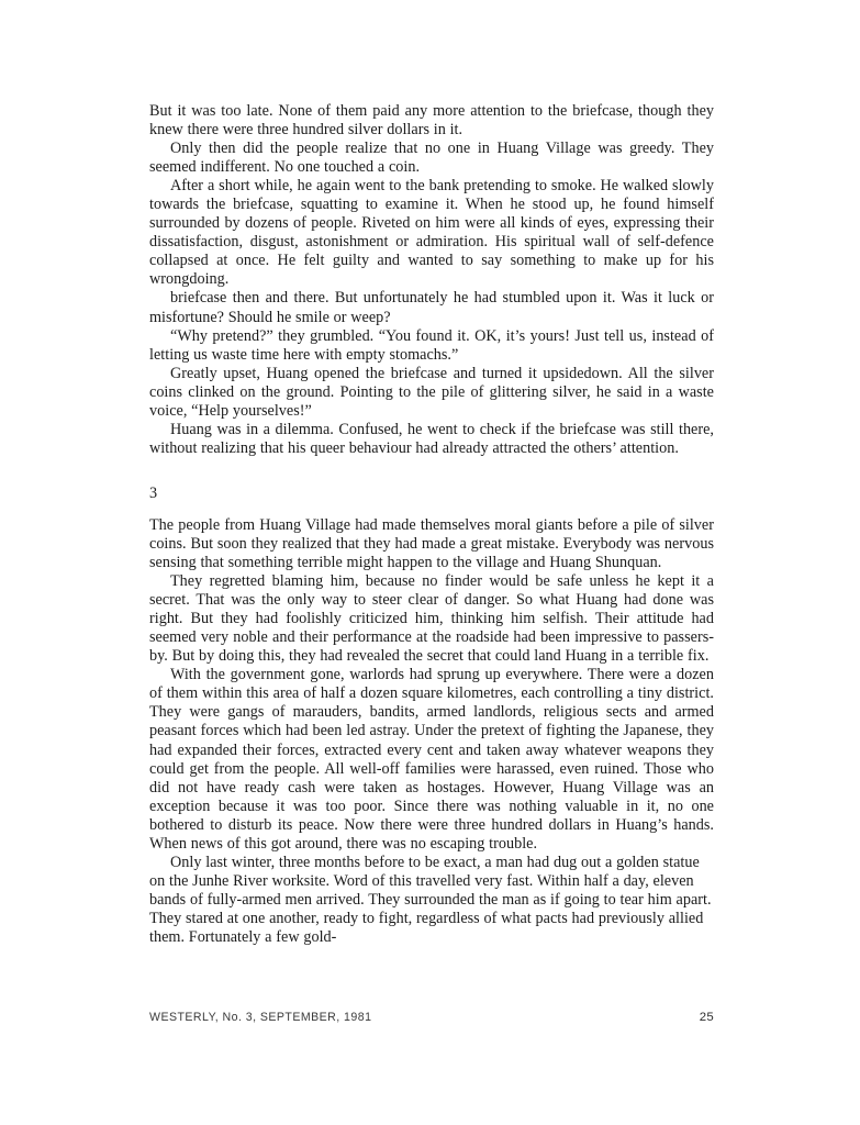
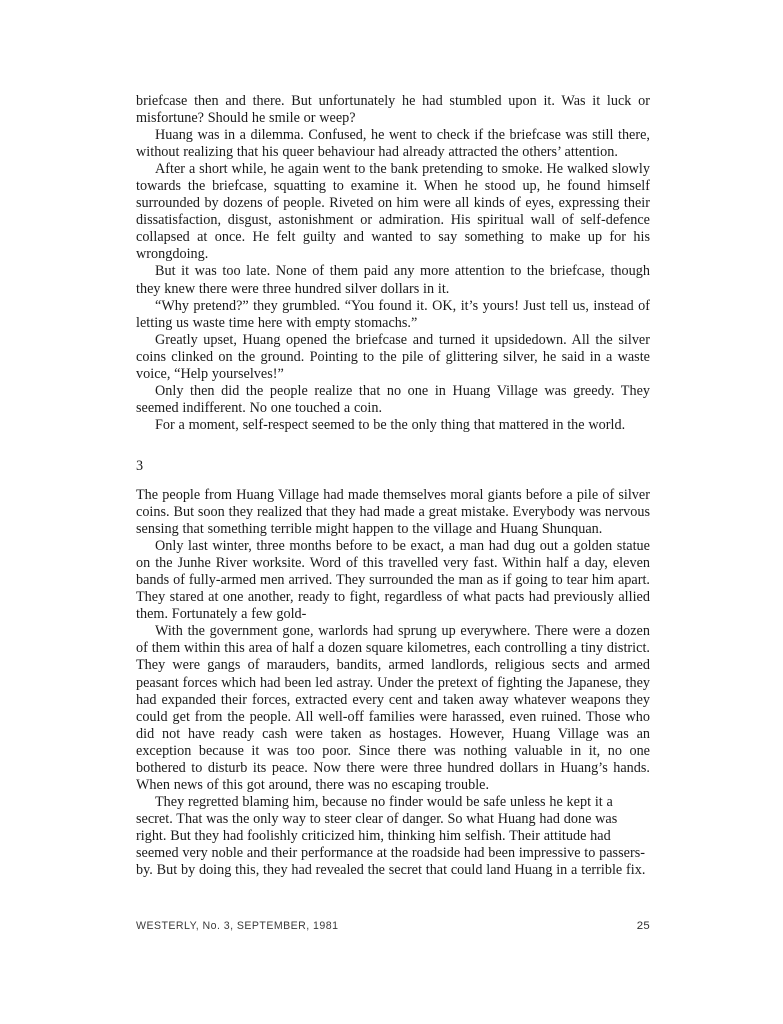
- But it was too late. None of them paid any more attention to the briefcase, though they knew there were three hundred silver dollars in it.
+ briefcase then and there. But unfortunately he had stumbled upon it. Was it luck or misfortune? Should he smile or weep?
- Only then did the people realize that no one in Huang Village was greedy. They seemed indifferent. No one touched a coin.
+ Huang was in a dilemma. Confused, he went to check if the briefcase was still there, without realizing that his queer behaviour had already attracted the others’ attention.
  After a short while, he again went to the bank pretending to smoke. He walked slowly towards the briefcase, squatting to examine it. When he stood up, he found himself surrounded by dozens of people. Riveted on him were all kinds of eyes, expressing their dissatisfaction, disgust, astonishment or admiration. His spiritual wall of self-defence collapsed at once. He felt guilty and wanted to say something to make up for his wrongdoing.
- briefcase then and there. But unfortunately he had stumbled upon it. Was it luck or misfortune? Should he smile or weep?
+ But it was too late. None of them paid any more attention to the briefcase, though they knew there were three hundred silver dollars in it.
  “Why pretend?” they grumbled. “You found it. OK, it’s yours! Just tell us, instead of letting us waste time here with empty stomachs.”
  Greatly upset, Huang opened the briefcase and turned it upsidedown. All the silver coins clinked on the ground. Pointing to the pile of glittering silver, he said in a waste voice, “Help yourselves!”
- Huang was in a dilemma. Confused, he went to check if the briefcase was still there, without realizing that his queer behaviour had already attracted the others’ attention.
+ Only then did the people realize that no one in Huang Village was greedy. They seemed indifferent. No one touched a coin.
+ For a moment, self-respect seemed to be the only thing that mattered in the world.
  3
  The people from Huang Village had made themselves moral giants before a pile of silver coins. But soon they realized that they had made a great mistake. Everybody was nervous sensing that something terrible might happen to the village and Huang Shunquan.
- They regretted blaming him, because no finder would be safe unless he kept it a secret. That was the only way to steer clear of danger. So what Huang had done was right. But they had foolishly criticized him, thinking him selfish. Their attitude had seemed very noble and their performance at the roadside had been impressive to passers-by. But by doing this, they had revealed the secret that could land Huang in a terrible fix.
+ Only last winter, three months before to be exact, a man had dug out a golden statue on the Junhe River worksite. Word of this travelled very fast. Within half a day, eleven bands of fully-armed men arrived. They surrounded the man as if going to tear him apart. They stared at one another, ready to fight, regardless of what pacts had previously allied them. Fortunately a few gold-
  With the government gone, warlords had sprung up everywhere. There were a dozen of them within this area of half a dozen square kilometres, each controlling a tiny district. They were gangs of marauders, bandits, armed landlords, religious sects and armed peasant forces which had been led astray. Under the pretext of fighting the Japanese, they had expanded their forces, extracted every cent and taken away whatever weapons they could get from the people. All well-off families were harassed, even ruined. Those who did not have ready cash were taken as hostages. However, Huang Village was an exception because it was too poor. Since there was nothing valuable in it, no one bothered to disturb its peace. Now there were three hundred dollars in Huang’s hands. When news of this got around, there was no escaping trouble.
- Only last winter, three months before to be exact, a man had dug out a golden statue on the Junhe River worksite. Word of this travelled very fast. Within half a day, eleven bands of fully-armed men arrived. They surrounded the man as if going to tear him apart. They stared at one another, ready to fight, regardless of what pacts had previously allied them. Fortunately a few gold-
+ They regretted blaming him, because no finder would be safe unless he kept it a secret. That was the only way to steer clear of danger. So what Huang had done was right. But they had foolishly criticized him, thinking him selfish. Their attitude had seemed very noble and their performance at the roadside had been impressive to passers-by. But by doing this, they had revealed the secret that could land Huang in a terrible fix.
  WESTERLY, No. 3, SEPTEMBER, 1981
  25
